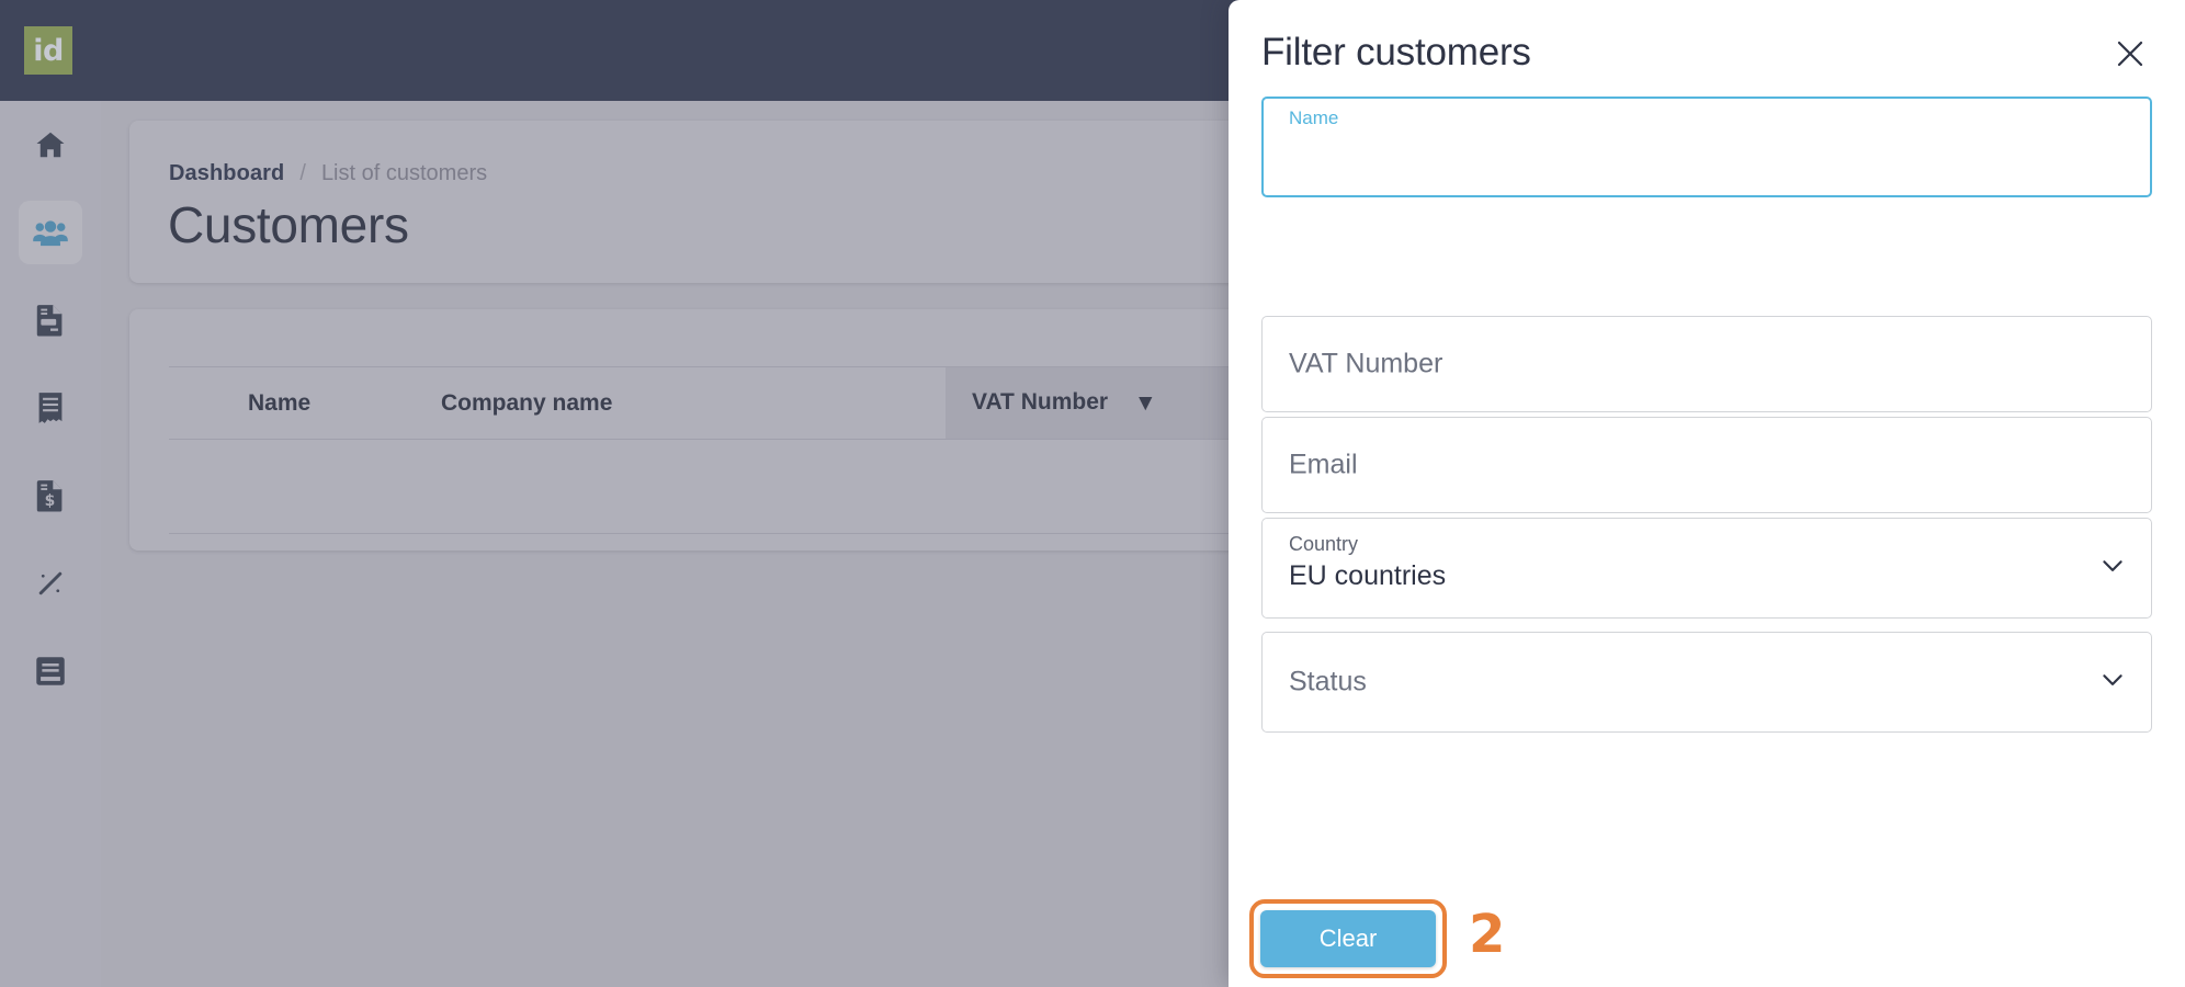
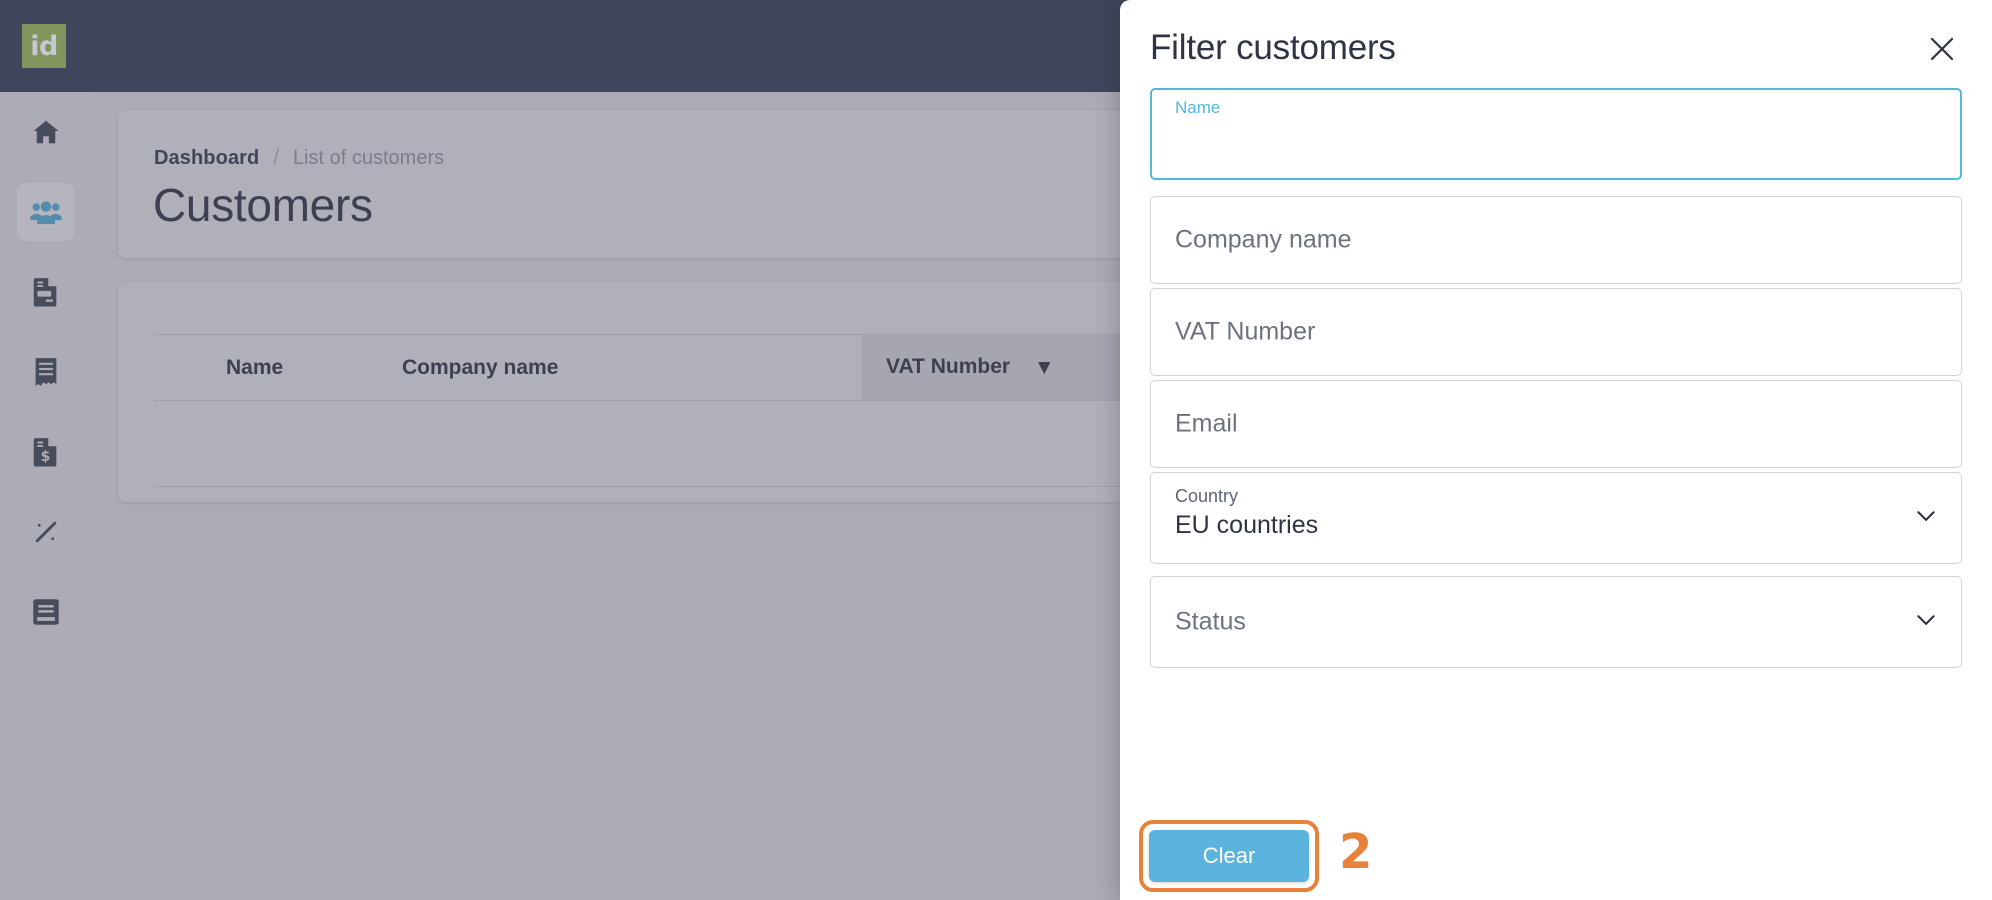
  id
  $
  Dashboard
  /
  List of customers
  Customers
  Name	Company name	VAT Number ▼
  Filter customers
  Name
+ Company name
  VAT Number
  Email
  Country
  EU countries
  Status
  Clear
  2
